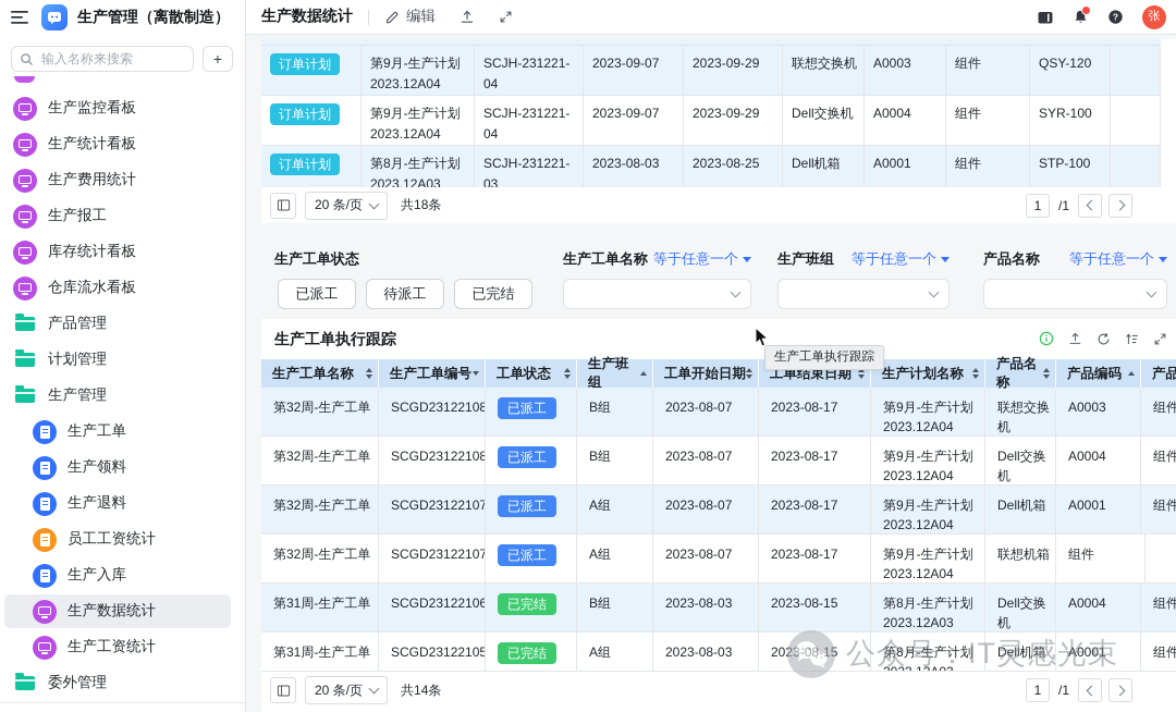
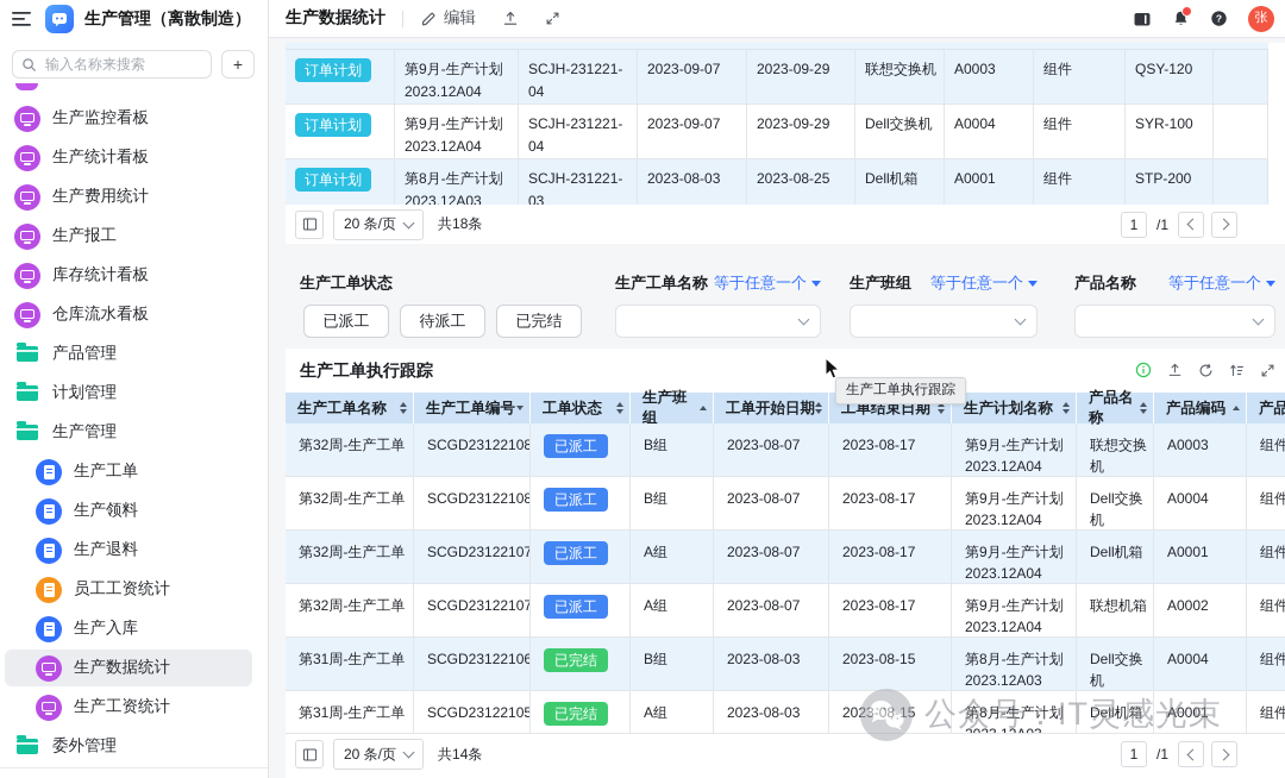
  生产管理（离散制造）
  输入名称来搜索
  +
  生产监控看板
  生产统计看板
  生产费用统计
  生产报工
  库存统计看板
  仓库流水看板
  产品管理
  计划管理
  生产管理
  生产工单
  生产领料
  生产退料
  员工工资统计
  生产入库
  生产数据统计
  生产工资统计
  委外管理
  生产数据统计
  编辑
  ?
  张
  订单计划
  第9月-生产计划 2023.12A04
  SCJH-231221-04
  2023-09-07
  2023-09-29
  联想交换机
  A0003
  组件
  QSY-120
  订单计划
  第9月-生产计划 2023.12A04
  SCJH-231221-04
  2023-09-07
  2023-09-29
  Dell交换机
  A0004
  组件
  SYR-100
  订单计划
  第8月-生产计划 2023.12A03
  SCJH-231221-03
  2023-08-03
  2023-08-25
  Dell机箱
  A0001
  组件
- STP-100
+ STP-200
  20 条/页
  共18条
  1
  /1
  生产工单状态
  已派工
  待派工
  已完结
  生产工单名称
  等于任意一个
  生产班组
  等于任意一个
  产品名称
  等于任意一个
  生产工单执行跟踪
  生产工单名称
  生产工单编号
  工单状态
  生产班组
  工单开始日期
  工单结束日期
  生产计划名称
  产品名称
  产品编码
  第32周-生产工单
  SCGD23122108
  已派工
  B组
  2023-08-07
  2023-08-17
  第9月-生产计划 2023.12A04
  联想交换机
  A0003
  组件
  第32周-生产工单
  SCGD23122108
  已派工
  B组
  2023-08-07
  2023-08-17
  第9月-生产计划 2023.12A04
  Dell交换机
  A0004
  组件
  第32周-生产工单
  SCGD23122107
  已派工
  A组
  2023-08-07
  2023-08-17
  第9月-生产计划 2023.12A04
  Dell机箱
  A0001
  组件
  第32周-生产工单
  SCGD23122107
  已派工
  A组
  2023-08-07
  2023-08-17
  第9月-生产计划 2023.12A04
  联想机箱
+ A0002
  组件
  第31周-生产工单
  SCGD23122106
  已完结
  B组
  2023-08-03
  2023-08-15
  第8月-生产计划 2023.12A03
  Dell交换机
  A0004
  组件
  第31周-生产工单
  SCGD23122105
  已完结
  A组
  2023-08-03
  2023-08-15
  Dell机箱
  A0001
  组件
  20 条/页
  共14条
  1
  /1
  生产工单执行跟踪
  公众号：IT灵感光束
